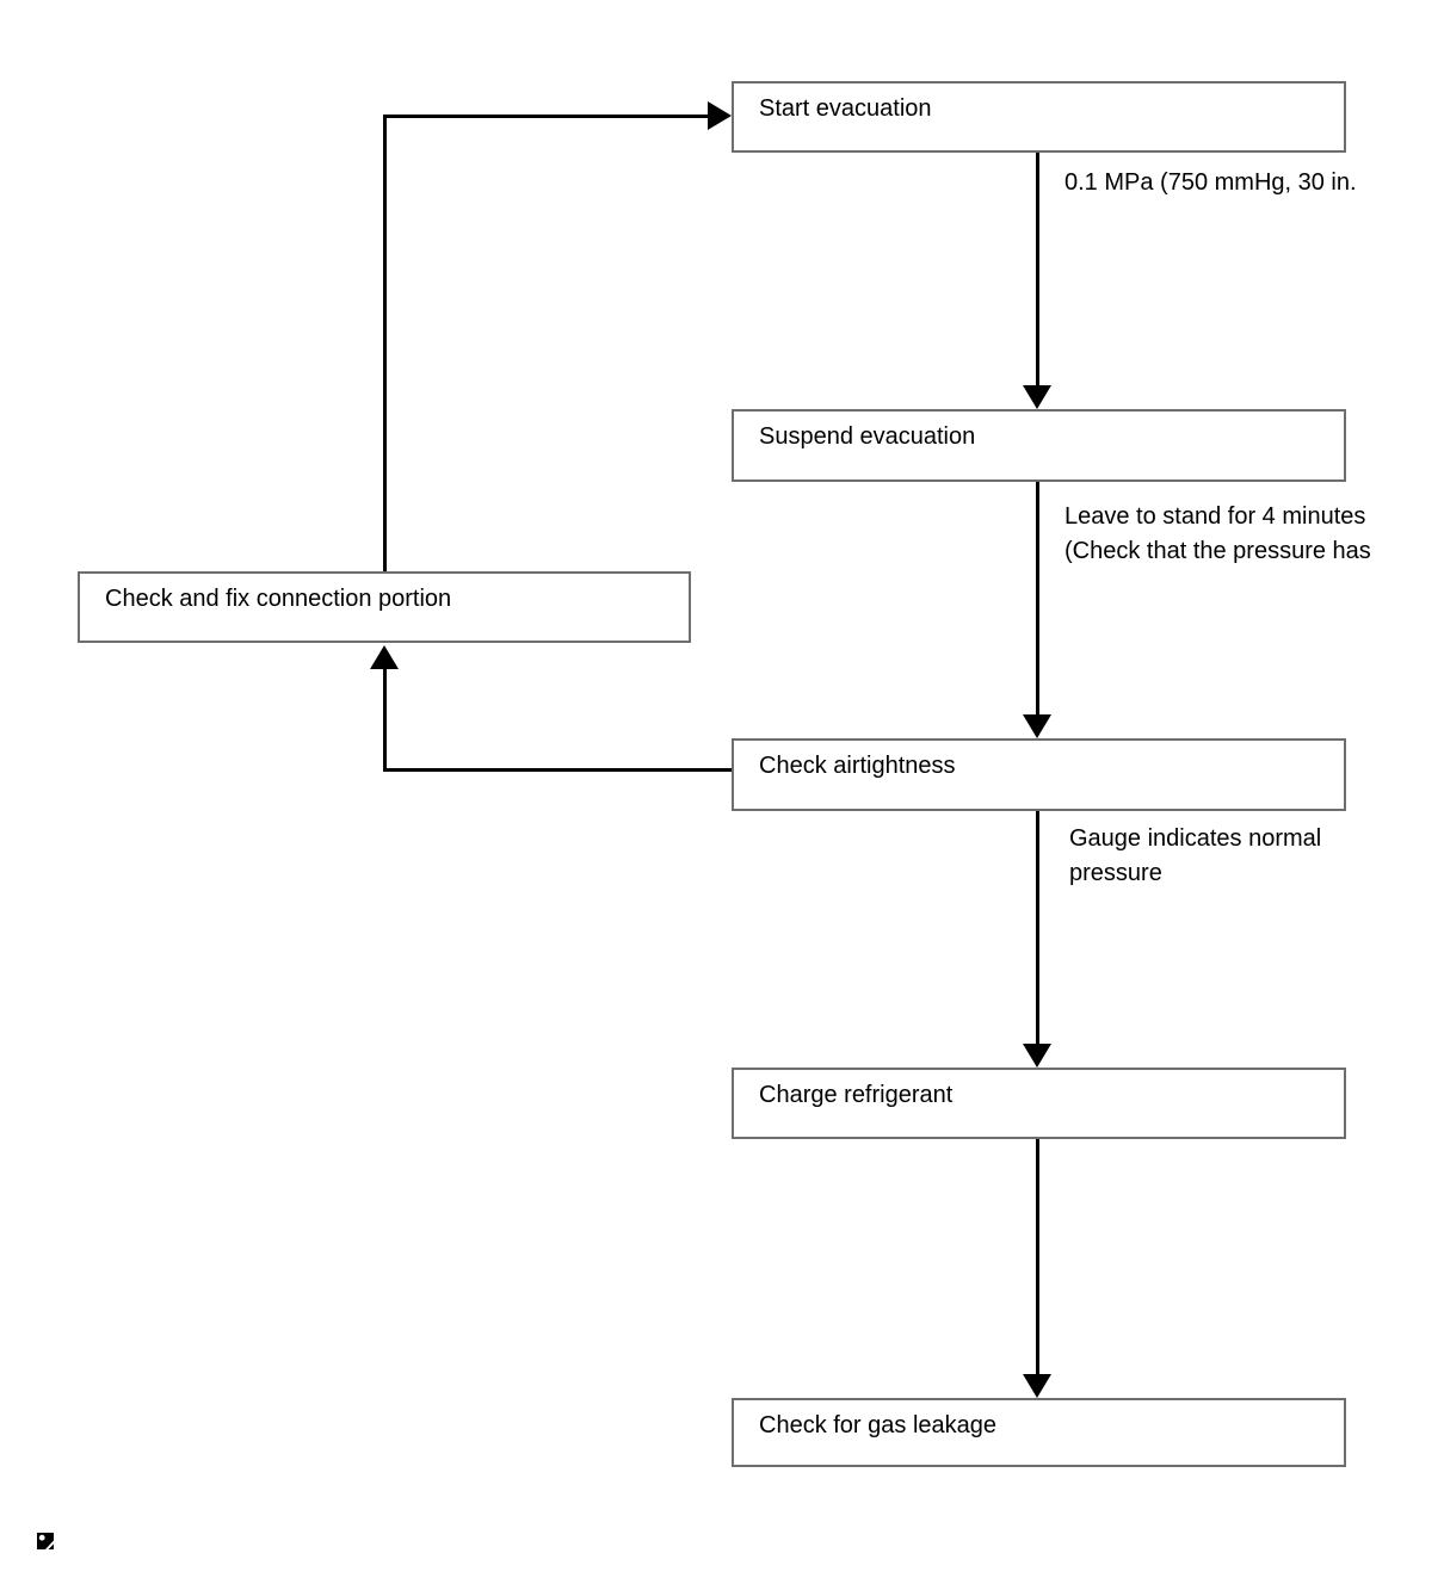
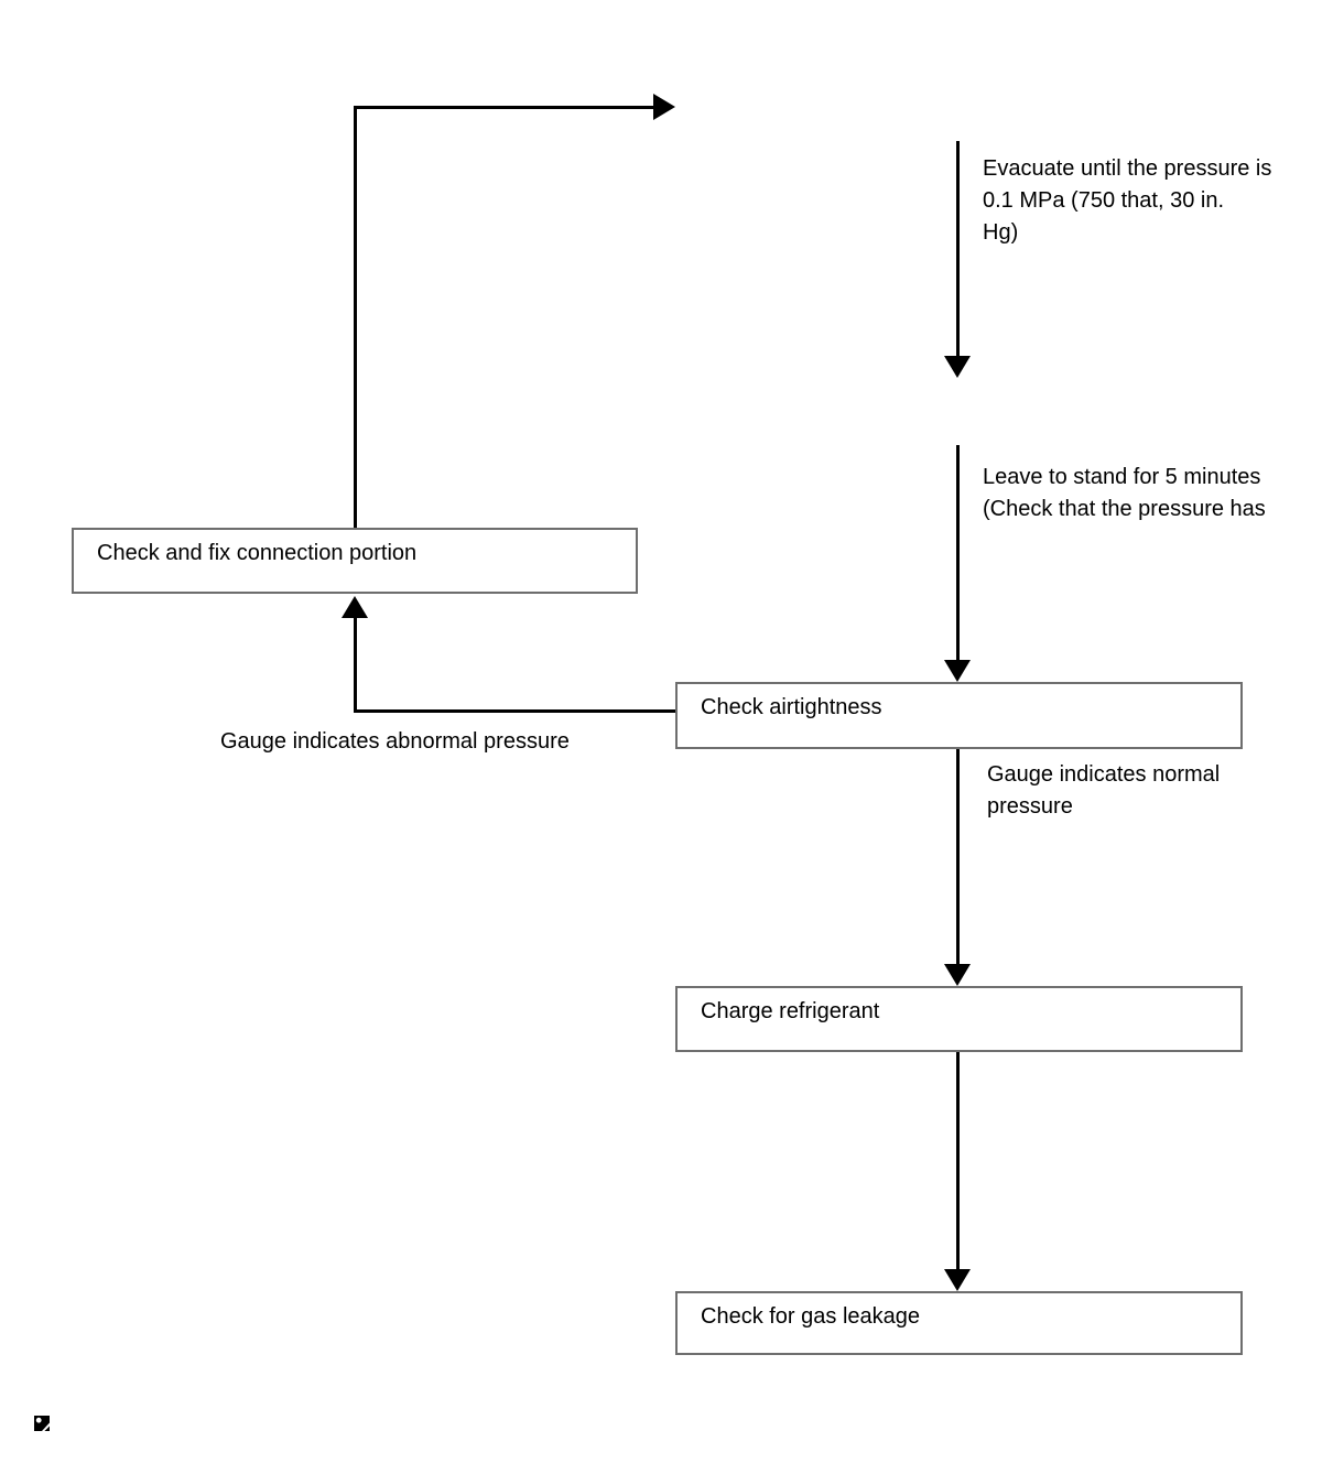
- Start evacuation
- Suspend evacuation
  Check airtightness
  Charge refrigerant
  Check for gas leakage
  Check and fix connection portion
+ Evacuate until the pressure is
- 0.1 MPa (750 mmHg, 30 in.
+ 0.1 MPa (750 that, 30 in.
+ Hg)
- Leave to stand for 4 minutes
+ Leave to stand for 5 minutes
  (Check that the pressure has
  Gauge indicates normal
  pressure
+ Gauge indicates abnormal pressure
